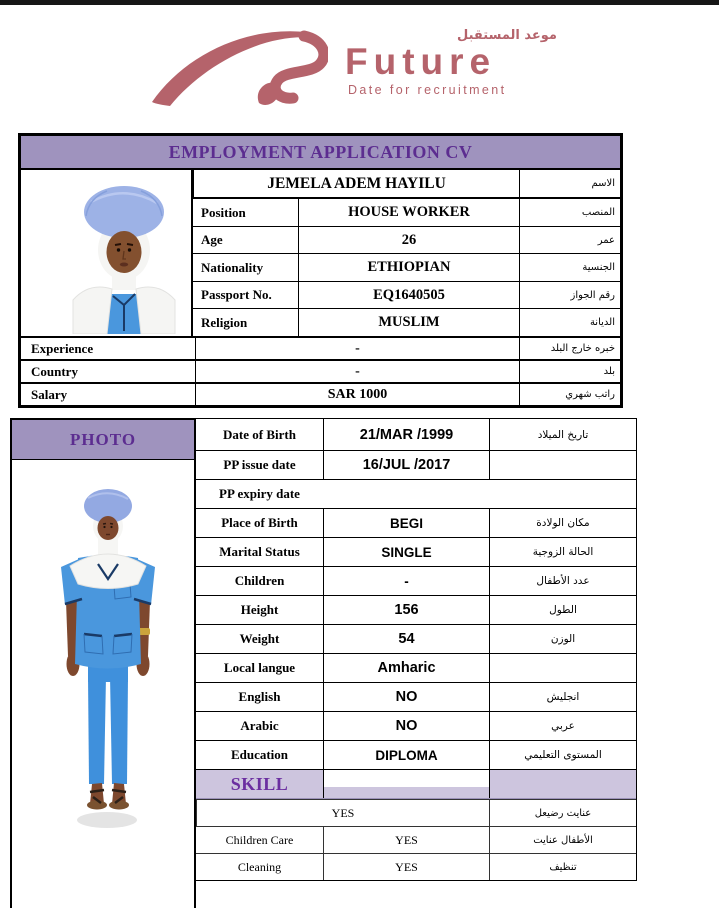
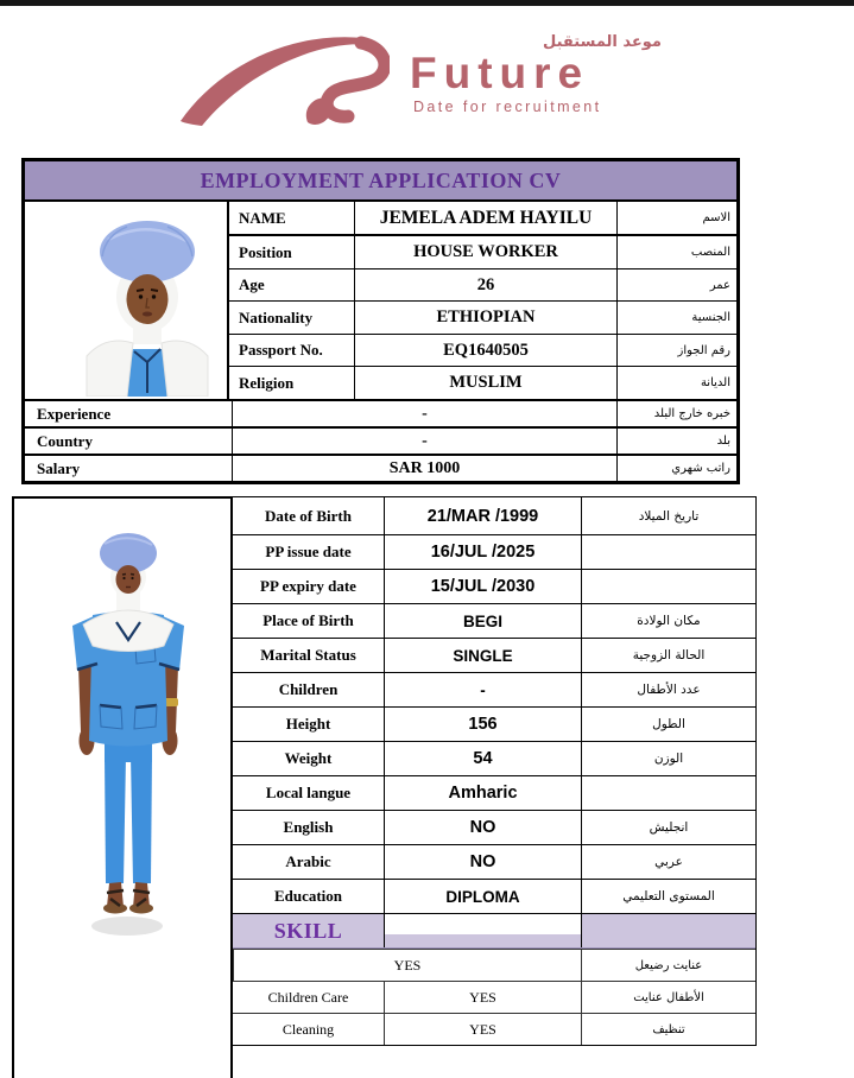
  موعد المستقبل
  Future
  Date for recruitment
  EMPLOYMENT APPLICATION CV
+ NAME
  JEMELA ADEM HAYILU
  الاسم
  Position
  HOUSE WORKER
  المنصب
  Age
  26
  عمر
  Nationality
  ETHIOPIAN
  الجنسية
  Passport No.
  EQ1640505
  رقم الجواز
  Religion
  MUSLIM
  الديانة
  Experience
  -
  خبره خارج البلد
  Country
  -
  بلد
  Salary
  SAR 1000
  راتب شهري
- PHOTO
  Date of Birth
  21/MAR /1999
  تاريخ الميلاد
  PP issue date
- 16/JUL /2017
+ 16/JUL /2025
  PP expiry date
+ 15/JUL /2030
  Place of Birth
  BEGI
  مكان الولادة
  Marital Status
  SINGLE
  الحالة الزوجية
  Children
  -
  عدد الأطفال
  Height
  156
  الطول
  Weight
  54
  الوزن
  Local langue
  Amharic
  English
  NO
  انجليش
  Arabic
  NO
  عربي
  Education
  DIPLOMA
  المستوى التعليمي
  SKILL
  YES
  عنايت رضيعل
  Children Care
  YES
  الأطفال عنايت
  Cleaning
  YES
  تنظيف
